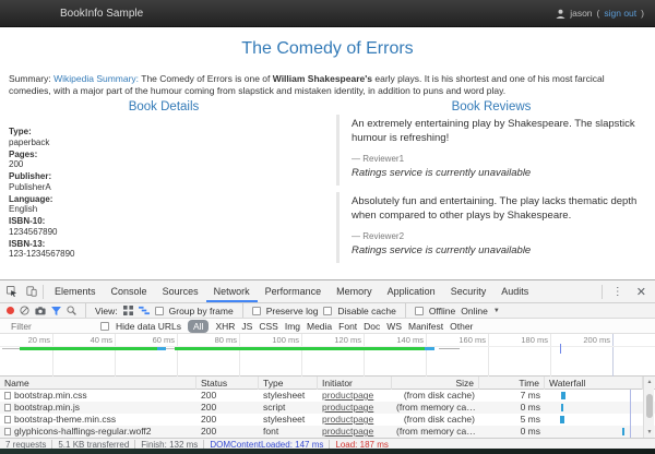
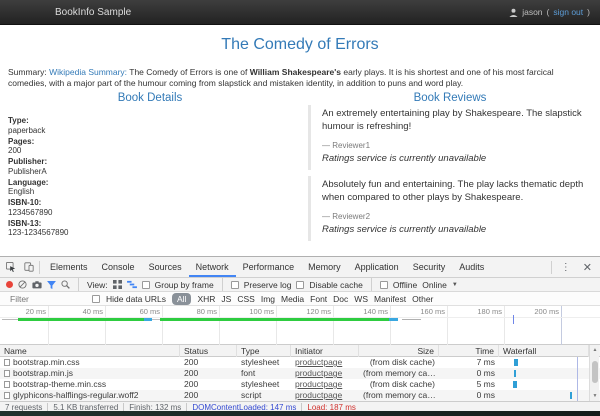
  BookInfo Sample
  jason
  (
  sign out
  )
  The Comedy of Errors
  Summary: Wikipedia Summary: The Comedy of Errors is one of William Shakespeare's early plays. It is his shortest and one of his most farcical comedies, with a major part of the humour coming from slapstick and mistaken identity, in addition to puns and word play.
  Book Details
  Book Reviews
  Type:
  paperback
  Pages:
  200
  Publisher:
  PublisherA
  Language:
  English
  ISBN-10:
  1234567890
  ISBN-13:
  123-1234567890
  An extremely entertaining play by Shakespeare. The slapstick humour is refreshing!
  — Reviewer1
  Ratings service is currently unavailable
  Absolutely fun and entertaining. The play lacks thematic depth when compared to other plays by Shakespeare.
  — Reviewer2
  Ratings service is currently unavailable
  Elements
  Console
  Sources
  Network
  Performance
  Memory
  Application
  Security
  Audits
  ⋮
  ✕
  View:
  Group by frame
  Preserve log
  Disable cache
  Offline
  Online
  Filter
  Hide data URLs
  All
  XHR
  JS
  CSS
  Img
  Media
  Font
  Doc
  WS
  Manifest
  Other
  20 ms
  40 ms
  60 ms
  80 ms
  100 ms
  120 ms
  140 ms
  160 ms
  180 ms
  200 ms
  Name
  Status
  Type
  Initiator
  Size
  Time
  Waterfall
  bootstrap.min.css
  200
  stylesheet
  productpage
  (from disk cache)
  7 ms
  bootstrap.min.js
  200
- script
+ font
  productpage
  (from memory ca…
  0 ms
  bootstrap-theme.min.css
  200
  stylesheet
  productpage
  (from disk cache)
  5 ms
  glyphicons-halflings-regular.woff2
  200
- font
+ script
  productpage
  (from memory ca…
  0 ms
  7 requests
  5.1 KB transferred
  Finish: 132 ms
  DOMContentLoaded: 147 ms
  Load: 187 ms
